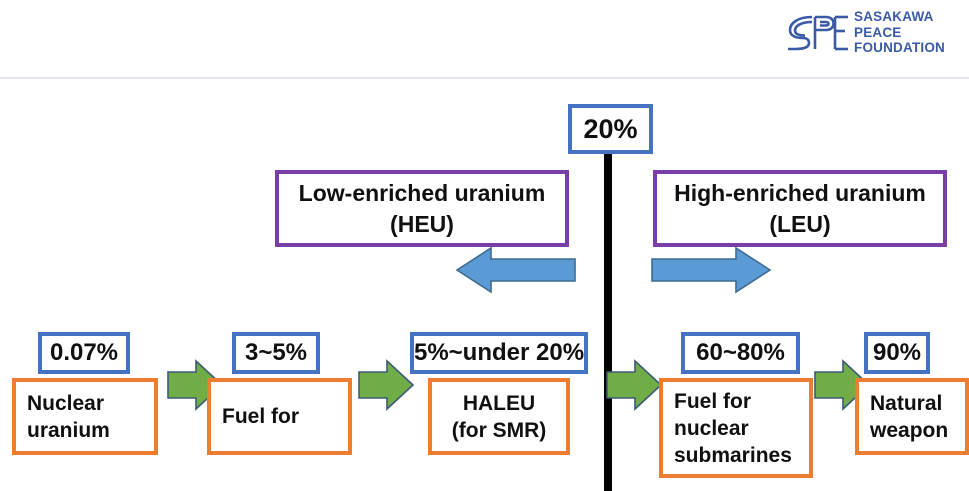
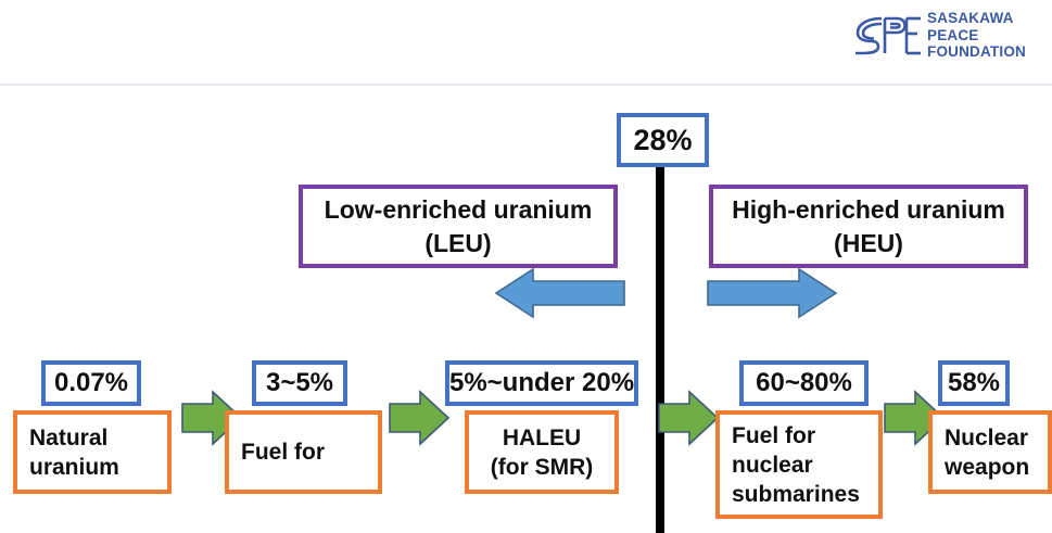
  SASAKAWA
  PEACE
  FOUNDATION
- 20%
+ 28%
  Low-enriched uranium
- (HEU)
+ (LEU)
  High-enriched uranium
- (LEU)
+ (HEU)
  0.07%
- Nuclear
+ Natural
  uranium
  3~5%
  Fuel for
  5%~under 20%
  HALEU
  (for SMR)
  60~80%
  Fuel for
  nuclear
  submarines
- 90%
+ 58%
- Natural
+ Nuclear
  weapon
